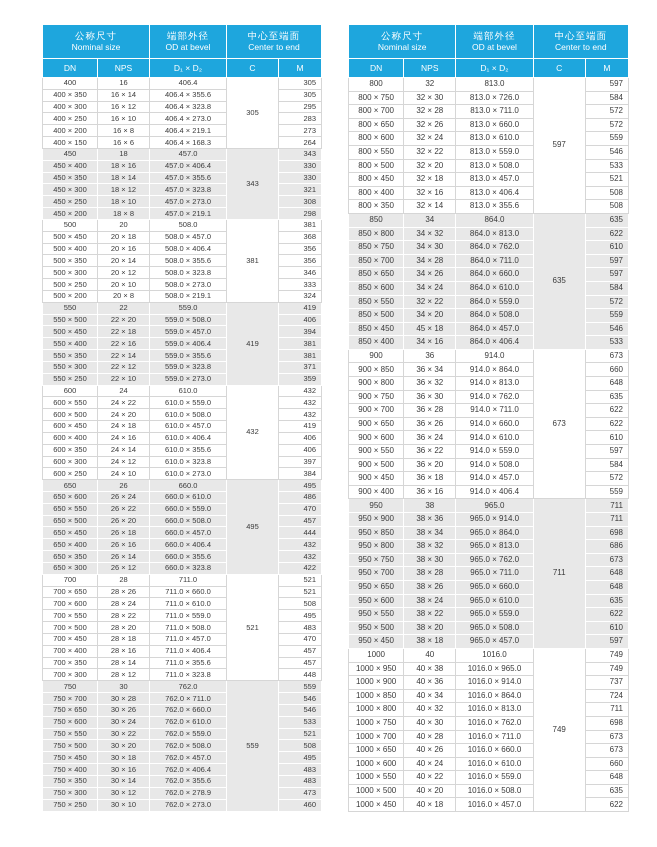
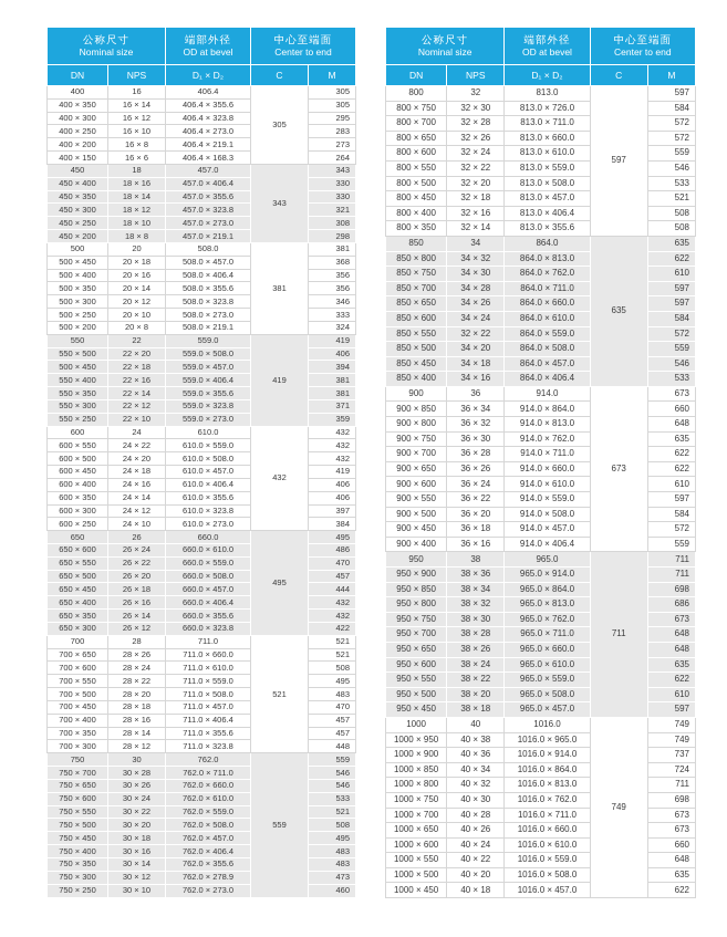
  公称尺寸Nominal size	端部外径OD at bevel	中心至端面Center to end
  DN	NPS	D₁ × D₂	C	M
  400	16	406.4	305	305
  400 × 350	16 × 14	406.4 × 355.6	305
  400 × 300	16 × 12	406.4 × 323.8	295
  400 × 250	16 × 10	406.4 × 273.0	283
  400 × 200	16 × 8	406.4 × 219.1	273
  400 × 150	16 × 6	406.4 × 168.3	264
  450	18	457.0	343	343
  450 × 400	18 × 16	457.0 × 406.4	330
  450 × 350	18 × 14	457.0 × 355.6	330
  450 × 300	18 × 12	457.0 × 323.8	321
  450 × 250	18 × 10	457.0 × 273.0	308
  450 × 200	18 × 8	457.0 × 219.1	298
  500	20	508.0	381	381
  500 × 450	20 × 18	508.0 × 457.0	368
  500 × 400	20 × 16	508.0 × 406.4	356
  500 × 350	20 × 14	508.0 × 355.6	356
  500 × 300	20 × 12	508.0 × 323.8	346
  500 × 250	20 × 10	508.0 × 273.0	333
  500 × 200	20 × 8	508.0 × 219.1	324
  550	22	559.0	419	419
  550 × 500	22 × 20	559.0 × 508.0	406
  500 × 450	22 × 18	559.0 × 457.0	394
  550 × 400	22 × 16	559.0 × 406.4	381
  550 × 350	22 × 14	559.0 × 355.6	381
  550 × 300	22 × 12	559.0 × 323.8	371
  550 × 250	22 × 10	559.0 × 273.0	359
  600	24	610.0	432	432
  600 × 550	24 × 22	610.0 × 559.0	432
  600 × 500	24 × 20	610.0 × 508.0	432
  600 × 450	24 × 18	610.0 × 457.0	419
  600 × 400	24 × 16	610.0 × 406.4	406
  600 × 350	24 × 14	610.0 × 355.6	406
  600 × 300	24 × 12	610.0 × 323.8	397
  600 × 250	24 × 10	610.0 × 273.0	384
  650	26	660.0	495	495
  650 × 600	26 × 24	660.0 × 610.0	486
  650 × 550	26 × 22	660.0 × 559.0	470
  650 × 500	26 × 20	660.0 × 508.0	457
  650 × 450	26 × 18	660.0 × 457.0	444
  650 × 400	26 × 16	660.0 × 406.4	432
  650 × 350	26 × 14	660.0 × 355.6	432
  650 × 300	26 × 12	660.0 × 323.8	422
  700	28	711.0	521	521
  700 × 650	28 × 26	711.0 × 660.0	521
  700 × 600	28 × 24	711.0 × 610.0	508
  700 × 550	28 × 22	711.0 × 559.0	495
  700 × 500	28 × 20	711.0 × 508.0	483
  700 × 450	28 × 18	711.0 × 457.0	470
  700 × 400	28 × 16	711.0 × 406.4	457
  700 × 350	28 × 14	711.0 × 355.6	457
  700 × 300	28 × 12	711.0 × 323.8	448
  750	30	762.0	559	559
  750 × 700	30 × 28	762.0 × 711.0	546
  750 × 650	30 × 26	762.0 × 660.0	546
  750 × 600	30 × 24	762.0 × 610.0	533
  750 × 550	30 × 22	762.0 × 559.0	521
  750 × 500	30 × 20	762.0 × 508.0	508
  750 × 450	30 × 18	762.0 × 457.0	495
  750 × 400	30 × 16	762.0 × 406.4	483
  750 × 350	30 × 14	762.0 × 355.6	483
  750 × 300	30 × 12	762.0 × 278.9	473
  750 × 250	30 × 10	762.0 × 273.0	460
  公称尺寸Nominal size	端部外径OD at bevel	中心至端面Center to end
  DN	NPS	D₁ × D₂	C	M
  800	32	813.0	597	597
  800 × 750	32 × 30	813.0 × 726.0	584
  800 × 700	32 × 28	813.0 × 711.0	572
  800 × 650	32 × 26	813.0 × 660.0	572
  800 × 600	32 × 24	813.0 × 610.0	559
  800 × 550	32 × 22	813.0 × 559.0	546
  800 × 500	32 × 20	813.0 × 508.0	533
  800 × 450	32 × 18	813.0 × 457.0	521
  800 × 400	32 × 16	813.0 × 406.4	508
  800 × 350	32 × 14	813.0 × 355.6	508
  850	34	864.0	635	635
  850 × 800	34 × 32	864.0 × 813.0	622
  850 × 750	34 × 30	864.0 × 762.0	610
  850 × 700	34 × 28	864.0 × 711.0	597
  850 × 650	34 × 26	864.0 × 660.0	597
  850 × 600	34 × 24	864.0 × 610.0	584
  850 × 550	32 × 22	864.0 × 559.0	572
  850 × 500	34 × 20	864.0 × 508.0	559
- 850 × 450	45 × 18	864.0 × 457.0	546
+ 850 × 450	34 × 18	864.0 × 457.0	546
  850 × 400	34 × 16	864.0 × 406.4	533
  900	36	914.0	673	673
  900 × 850	36 × 34	914.0 × 864.0	660
  900 × 800	36 × 32	914.0 × 813.0	648
  900 × 750	36 × 30	914.0 × 762.0	635
  900 × 700	36 × 28	914.0 × 711.0	622
  900 × 650	36 × 26	914.0 × 660.0	622
  900 × 600	36 × 24	914.0 × 610.0	610
  900 × 550	36 × 22	914.0 × 559.0	597
  900 × 500	36 × 20	914.0 × 508.0	584
  900 × 450	36 × 18	914.0 × 457.0	572
  900 × 400	36 × 16	914.0 × 406.4	559
  950	38	965.0	711	711
  950 × 900	38 × 36	965.0 × 914.0	711
  950 × 850	38 × 34	965.0 × 864.0	698
  950 × 800	38 × 32	965.0 × 813.0	686
  950 × 750	38 × 30	965.0 × 762.0	673
  950 × 700	38 × 28	965.0 × 711.0	648
  950 × 650	38 × 26	965.0 × 660.0	648
  950 × 600	38 × 24	965.0 × 610.0	635
  950 × 550	38 × 22	965.0 × 559.0	622
  950 × 500	38 × 20	965.0 × 508.0	610
  950 × 450	38 × 18	965.0 × 457.0	597
  1000	40	1016.0	749	749
  1000 × 950	40 × 38	1016.0 × 965.0	749
  1000 × 900	40 × 36	1016.0 × 914.0	737
  1000 × 850	40 × 34	1016.0 × 864.0	724
  1000 × 800	40 × 32	1016.0 × 813.0	711
  1000 × 750	40 × 30	1016.0 × 762.0	698
  1000 × 700	40 × 28	1016.0 × 711.0	673
  1000 × 650	40 × 26	1016.0 × 660.0	673
  1000 × 600	40 × 24	1016.0 × 610.0	660
  1000 × 550	40 × 22	1016.0 × 559.0	648
  1000 × 500	40 × 20	1016.0 × 508.0	635
  1000 × 450	40 × 18	1016.0 × 457.0	622
